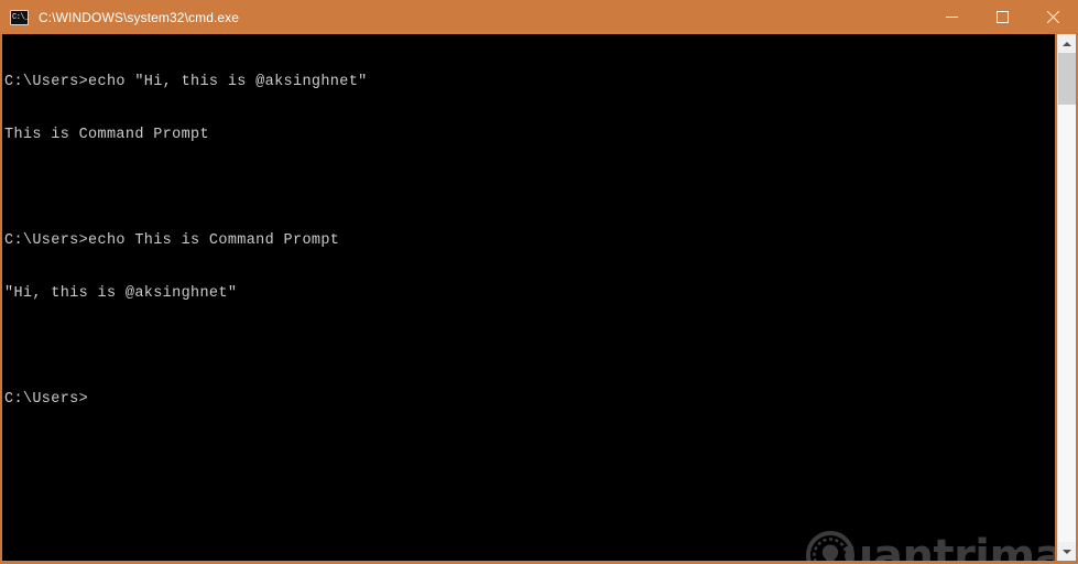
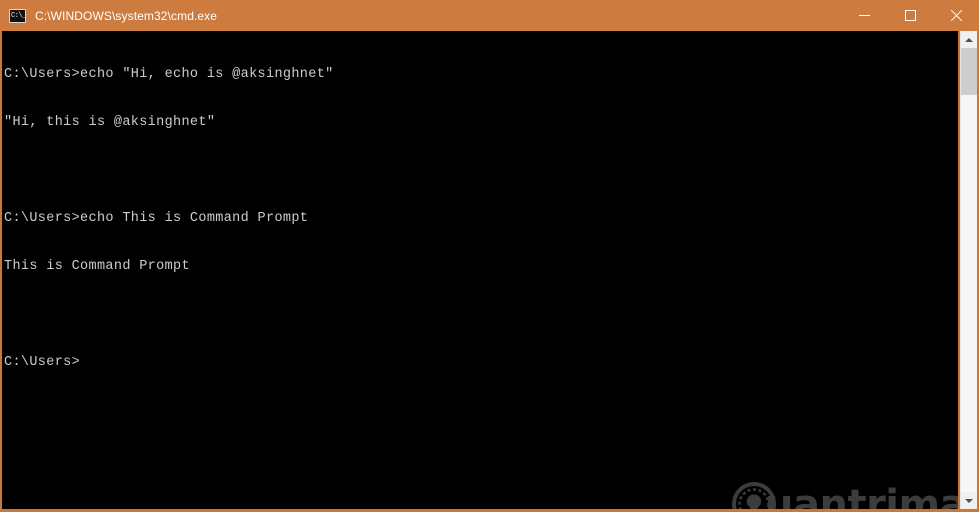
  C:\WINDOWS\system32\cmd.exe
- C:\Users>echo "Hi, this is @aksinghnet"
+ C:\Users>echo "Hi, echo is @aksinghnet"
- This is Command Prompt
+ "Hi, this is @aksinghnet"
  C:\Users>echo This is Command Prompt
- "Hi, this is @aksinghnet"
+ This is Command Prompt
  C:\Users>
  uantrima
